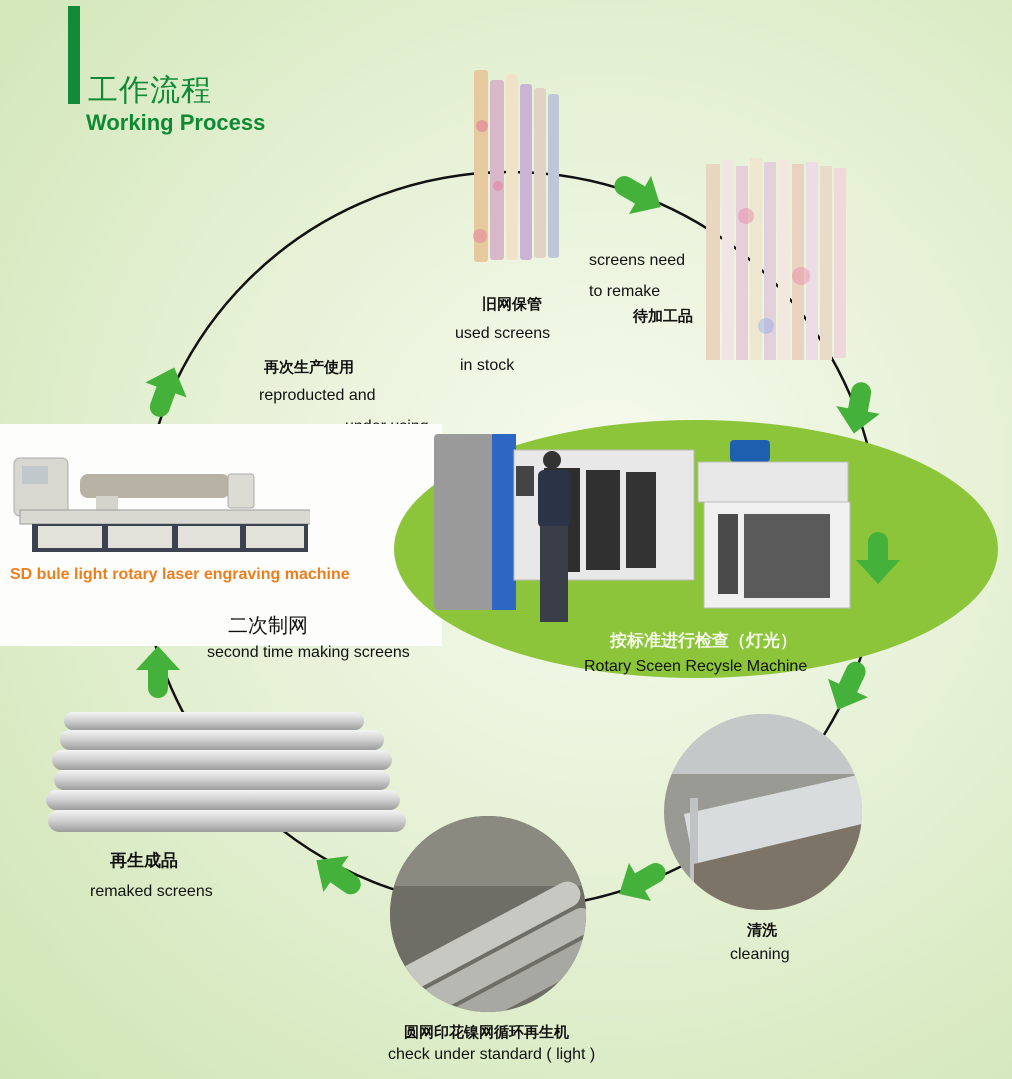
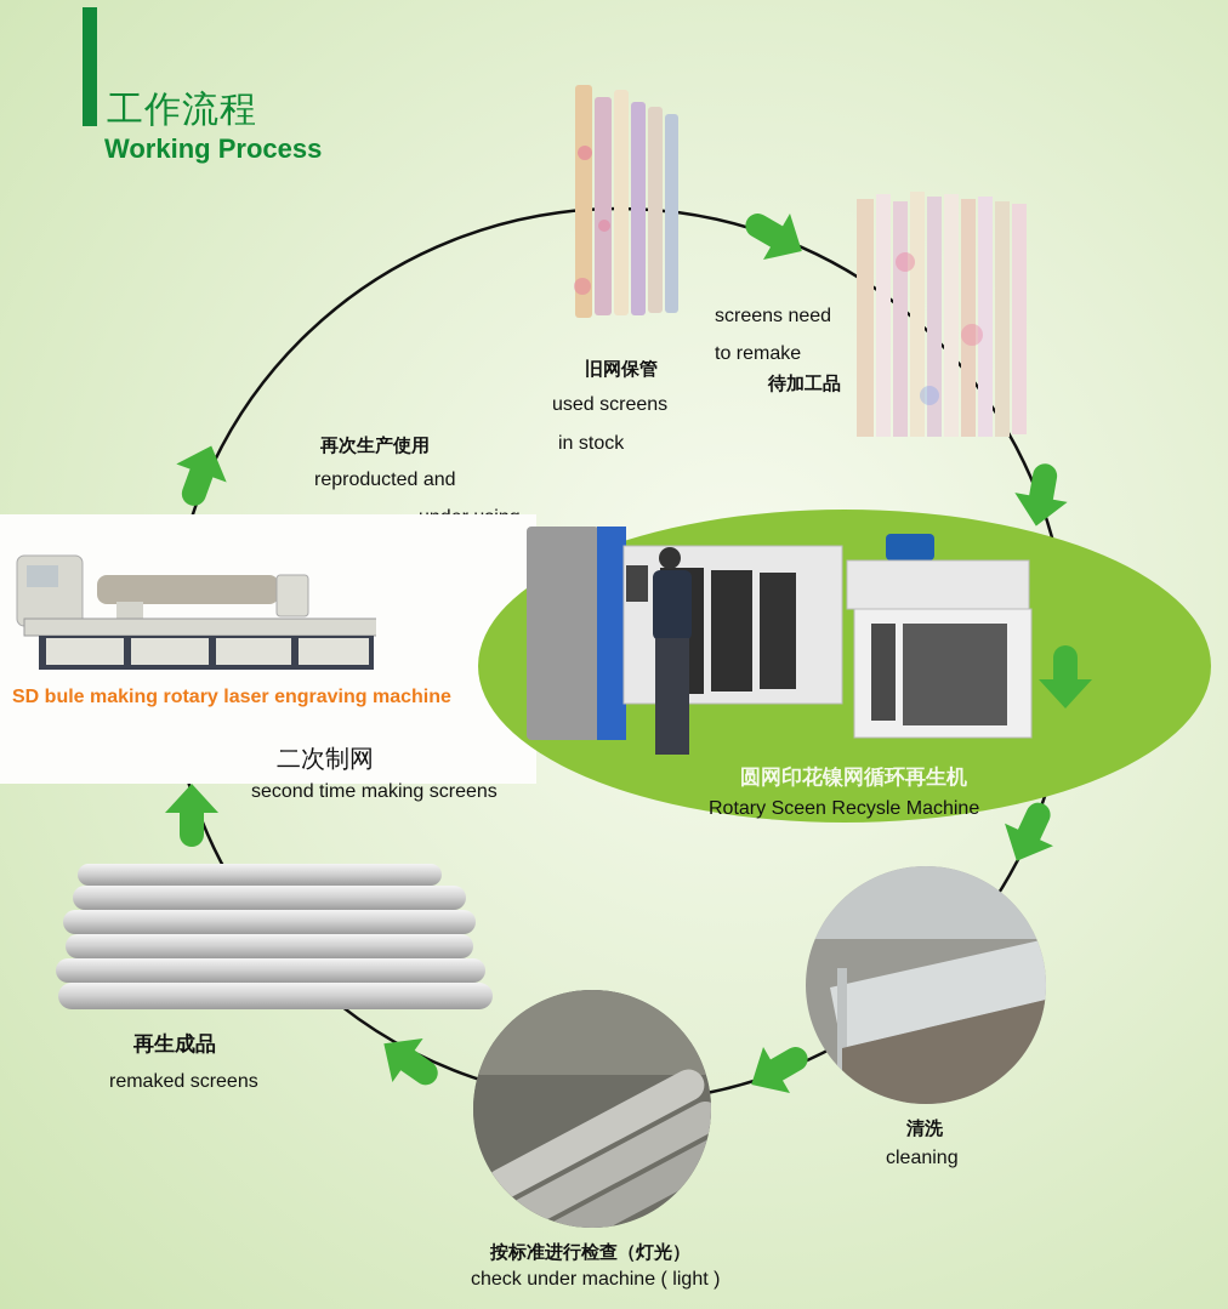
  工作流程
  Working Process
  旧网保管
  used screens
  in stock
  screens need
  to remake
  待加工品
  再次生产使用
  reproducted and
- SD bule light rotary laser engraving machine
+ SD bule making rotary laser engraving machine
  二次制网
  second time making screens
- 按标准进行检查（灯光）
+ 圆网印花镍网循环再生机
  Rotary Sceen Recysle Machine
  再生成品
  remaked screens
- 圆网印花镍网循环再生机
+ 按标准进行检查（灯光）
- check under standard ( light )
+ check under machine ( light )
  清洗
  cleaning
